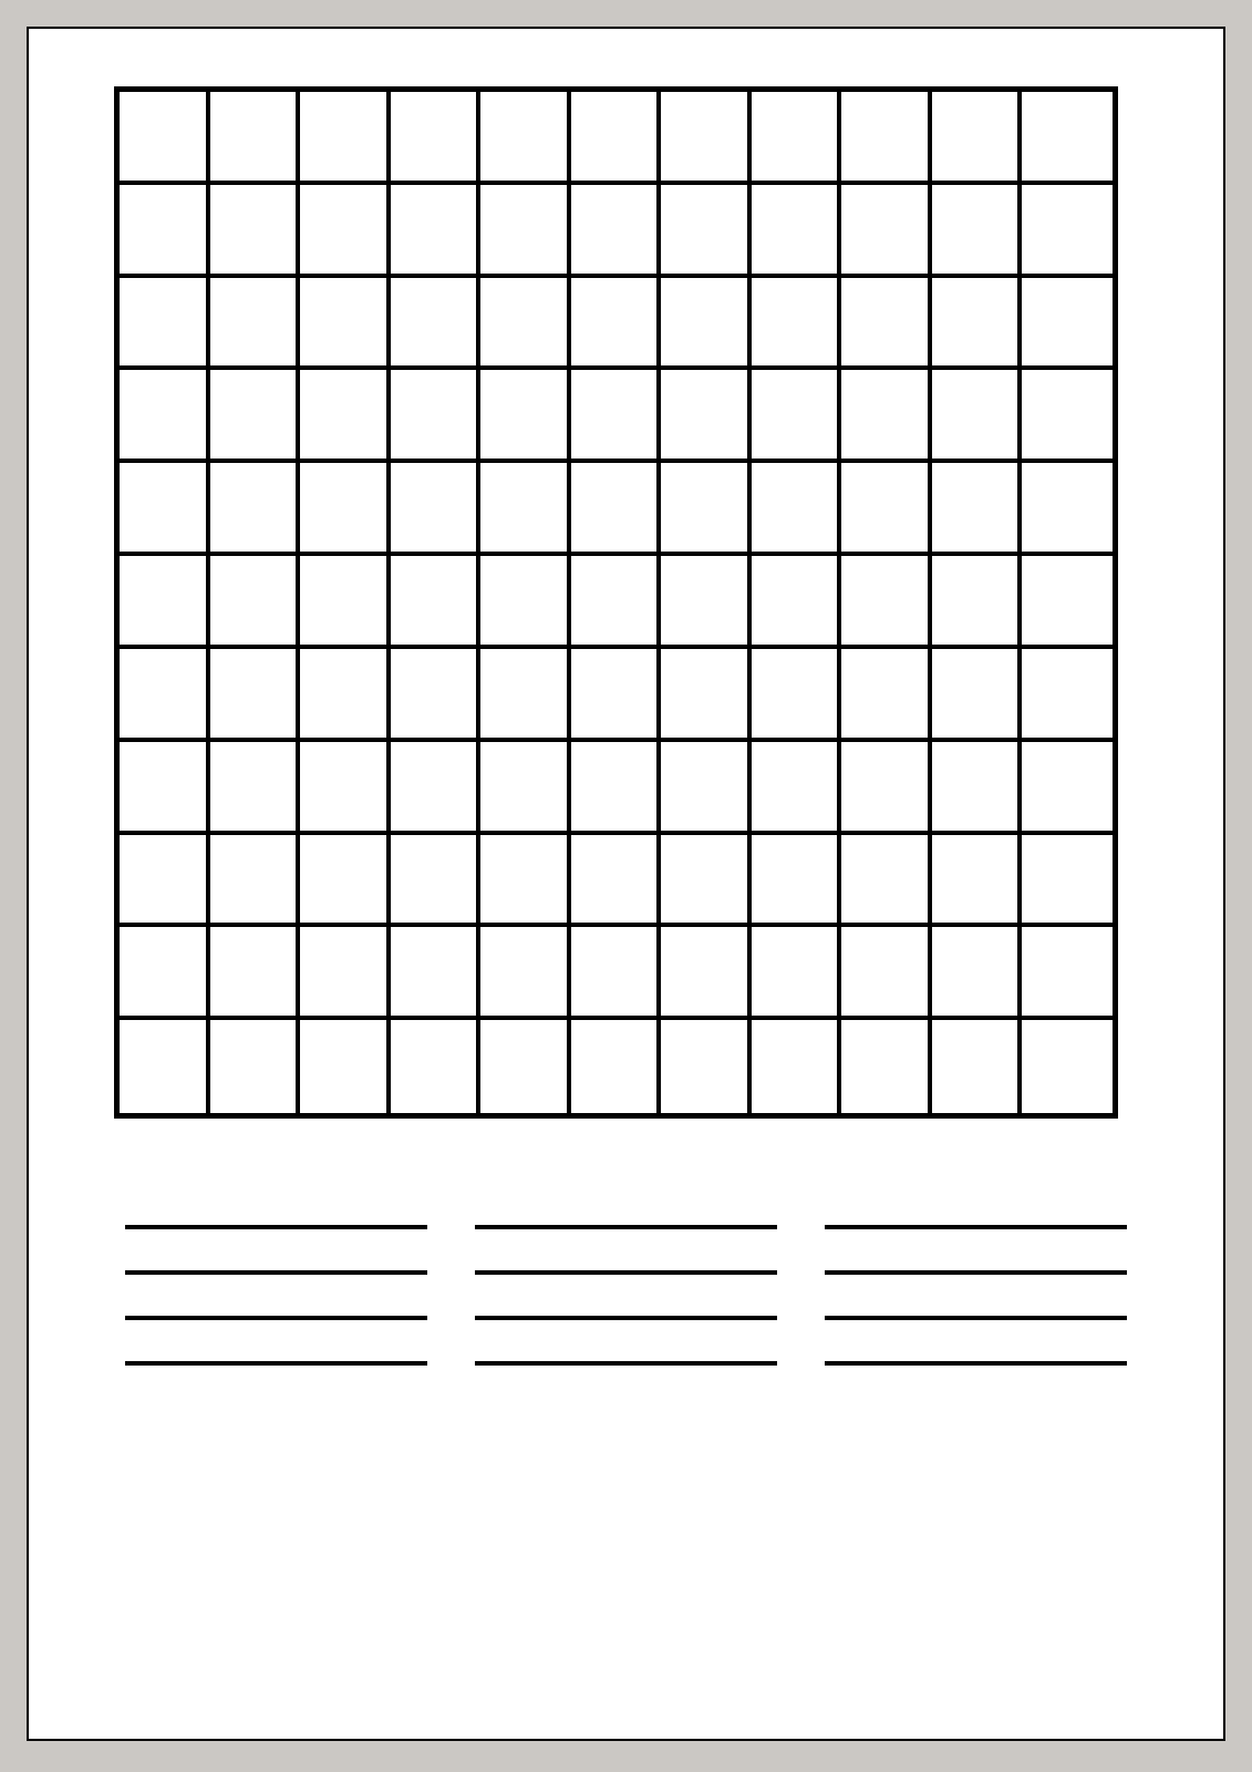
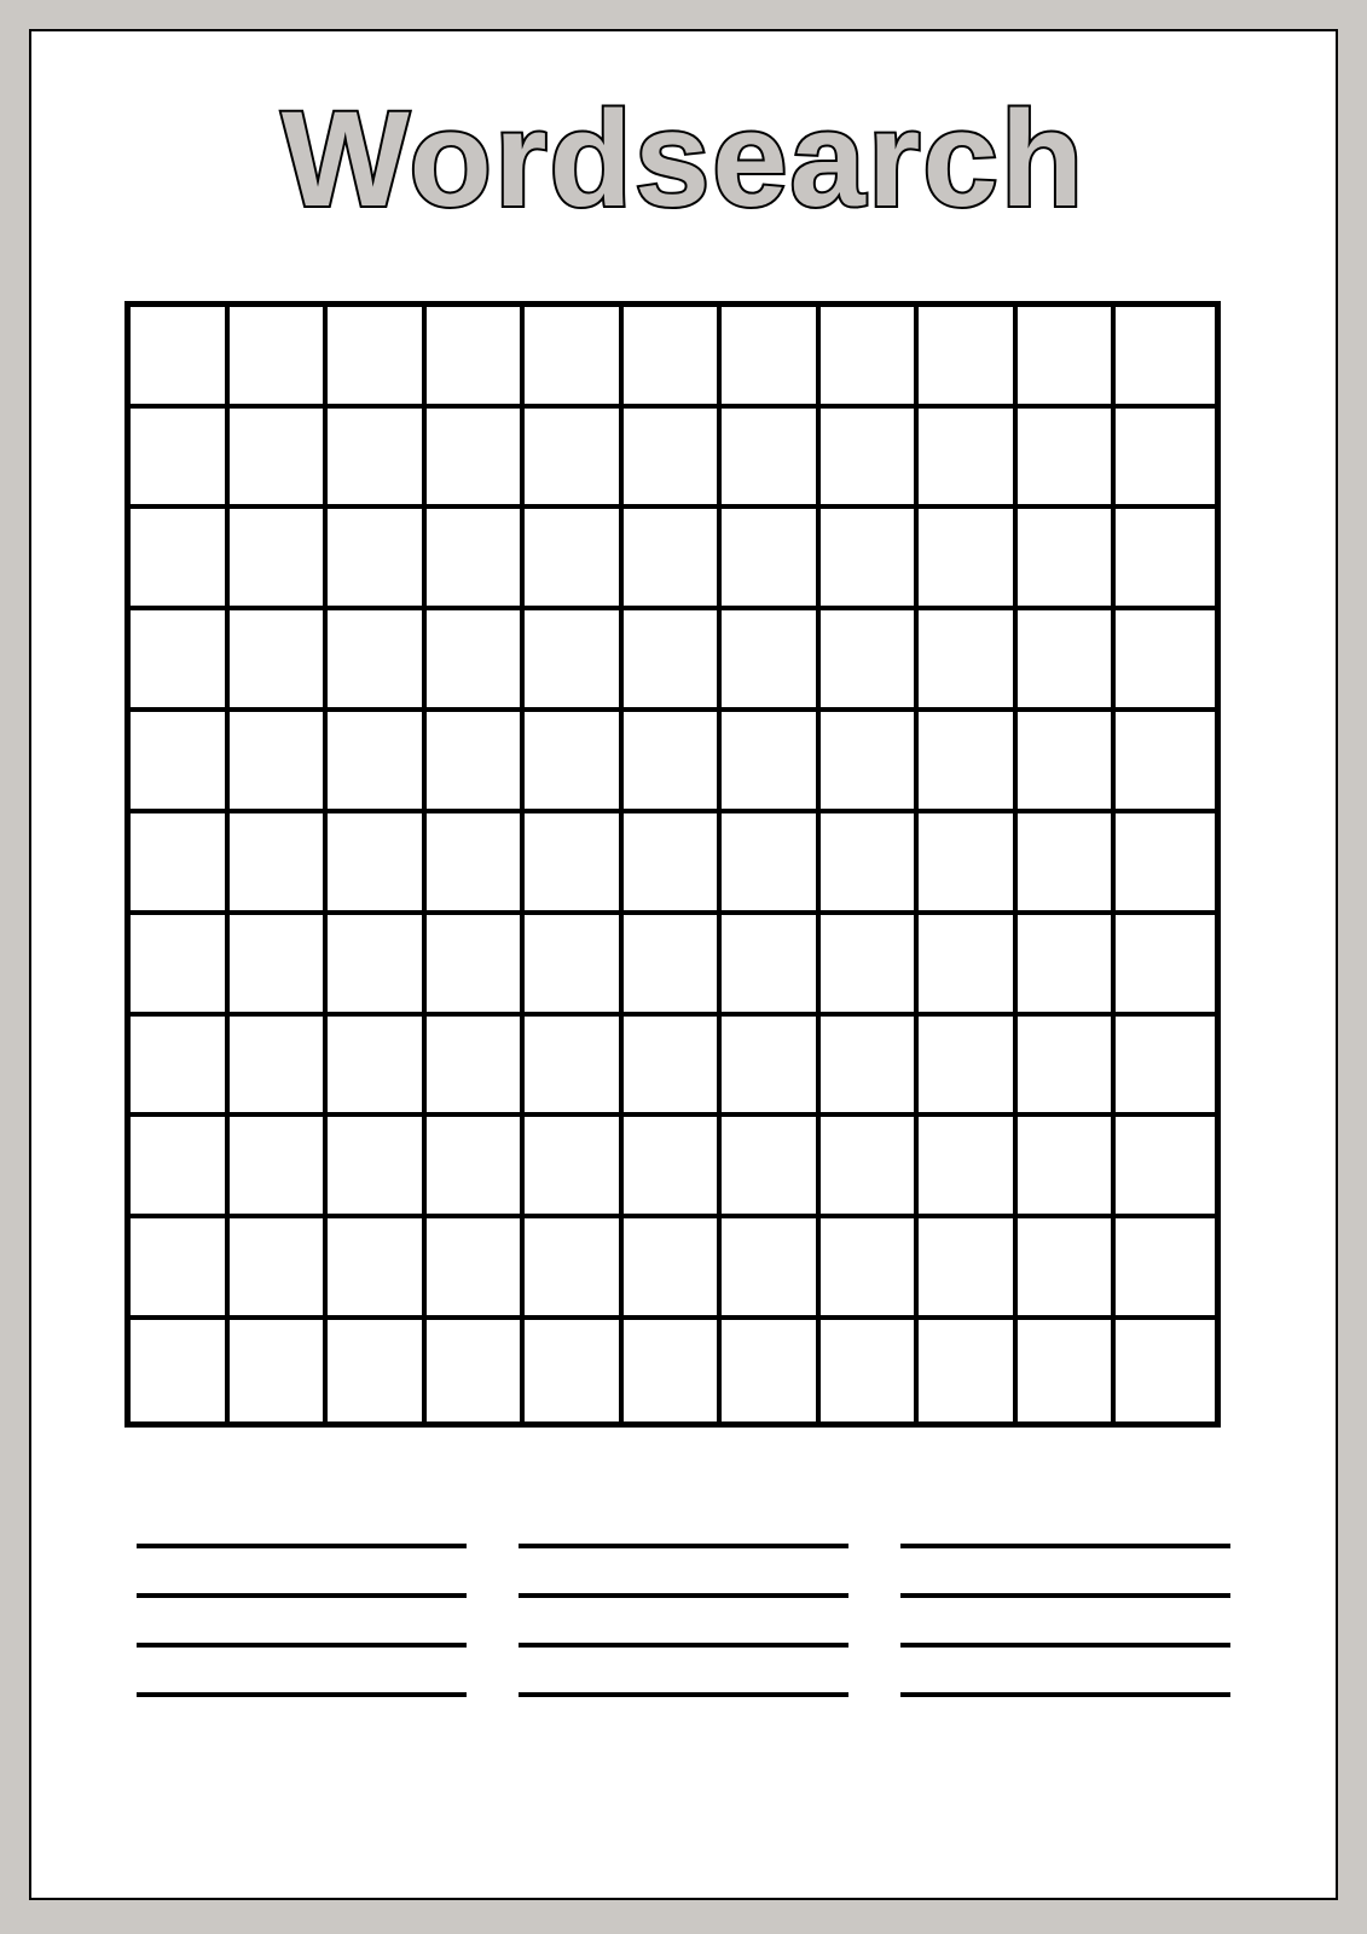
+ Wordsearch
